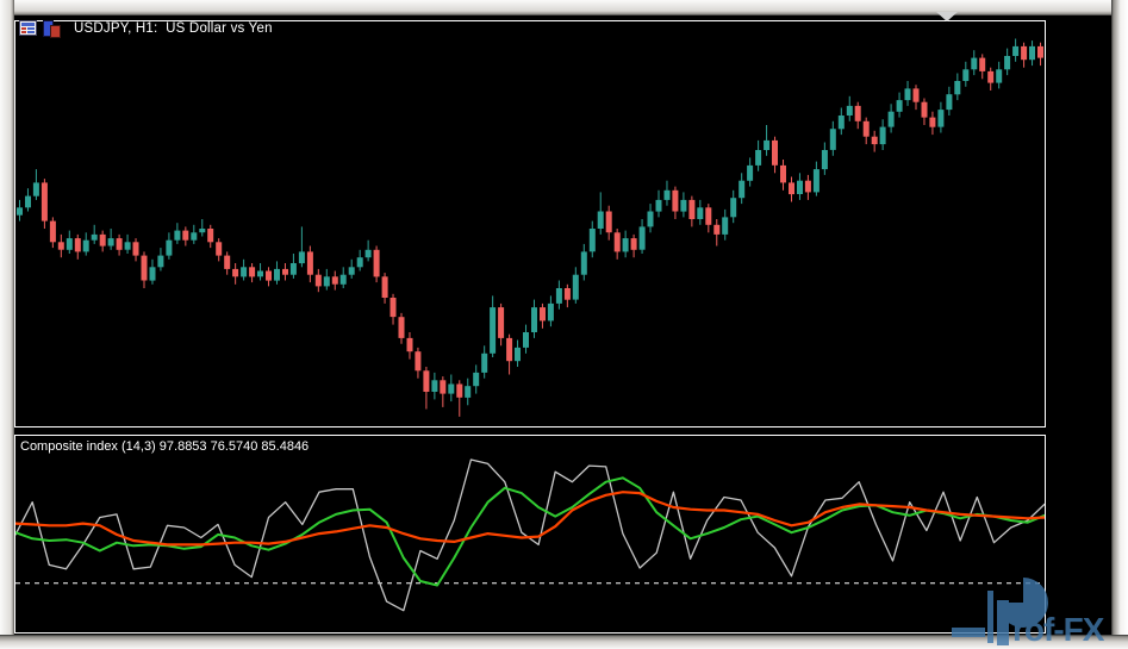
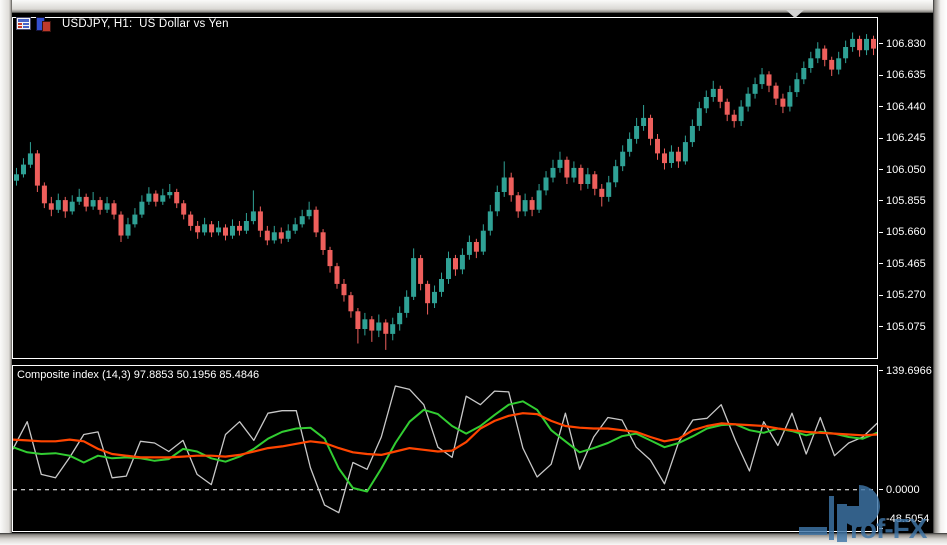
  USDJPY, H1: US Dollar vs Yen
- Composite index (14,3) 97.8853 76.5740 85.4846
+ Composite index (14,3) 97.8853 50.1956 85.4846
+ 106.830
+ 106.635
+ 106.440
+ 106.245
+ 106.050
+ 105.855
+ 105.660
+ 105.465
+ 105.270
+ 105.075
+ 139.6966
+ 0.0000
+ -48.5054
  rof-FX
